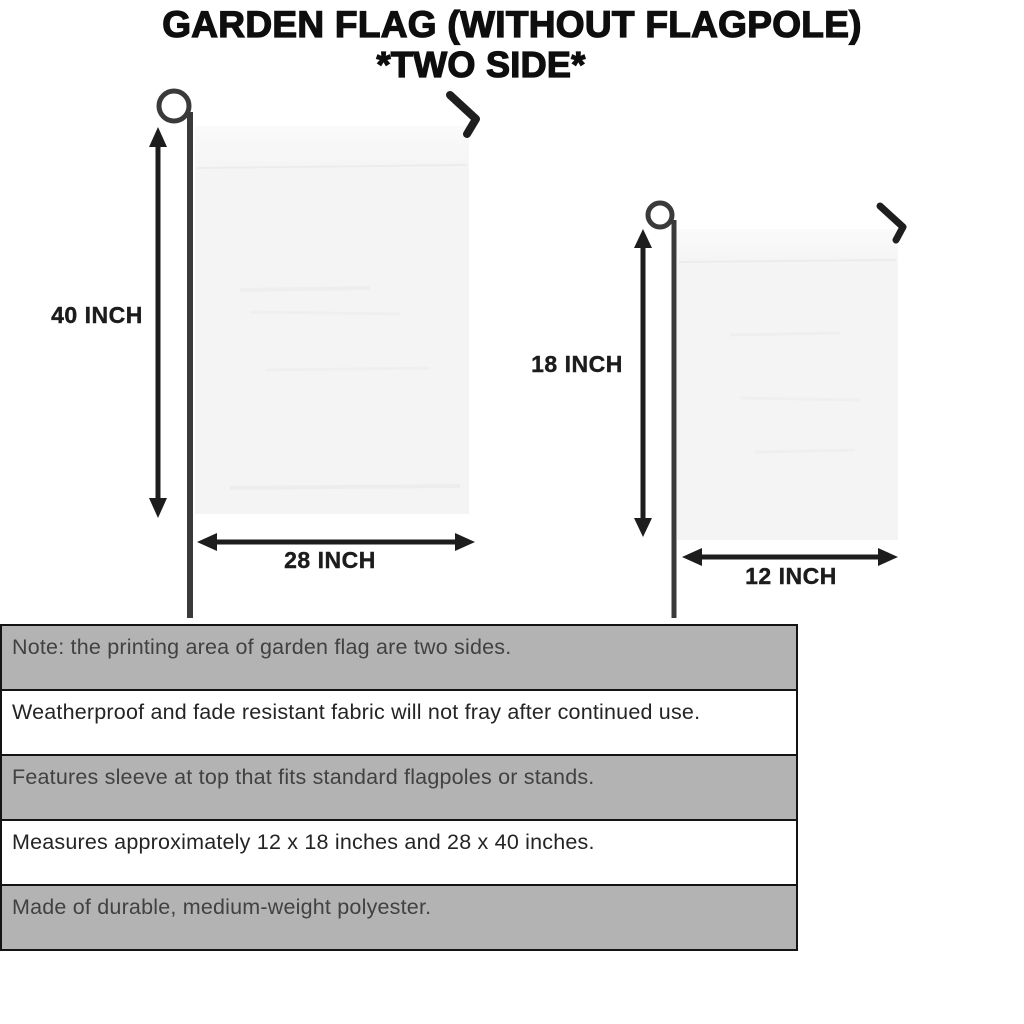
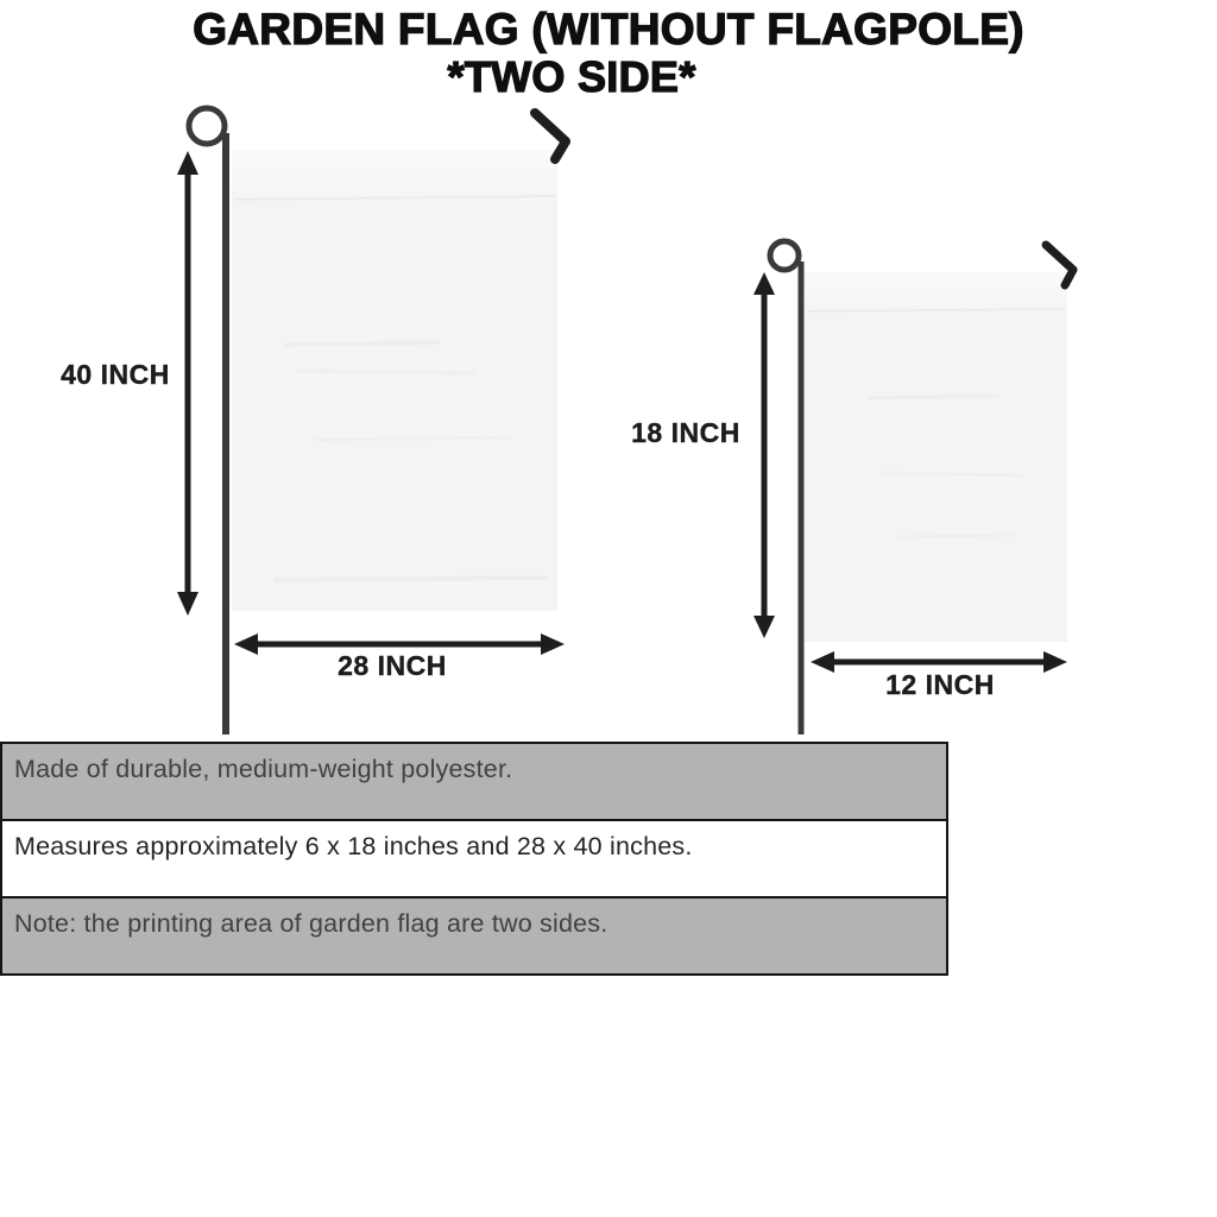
  GARDEN FLAG (WITHOUT FLAGPOLE)
  *TWO SIDE*
  40 INCH
  28 INCH
  18 INCH
  12 INCH
- Note: the printing area of garden flag are two sides.
+ Made of durable, medium-weight polyester.
- Weatherproof and fade resistant fabric will not fray after continued use.
- Features sleeve at top that fits standard flagpoles or stands.
- Measures approximately 12 x 18 inches and 28 x 40 inches.
+ Measures approximately 6 x 18 inches and 28 x 40 inches.
- Made of durable, medium-weight polyester.
+ Note: the printing area of garden flag are two sides.
